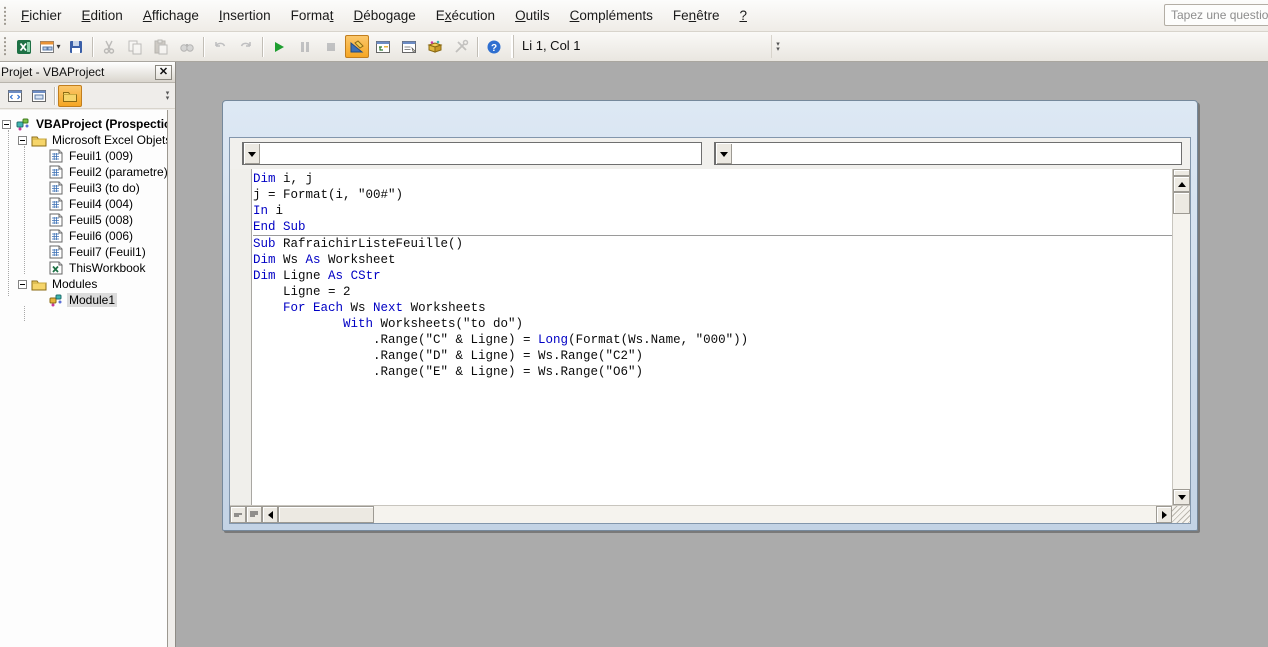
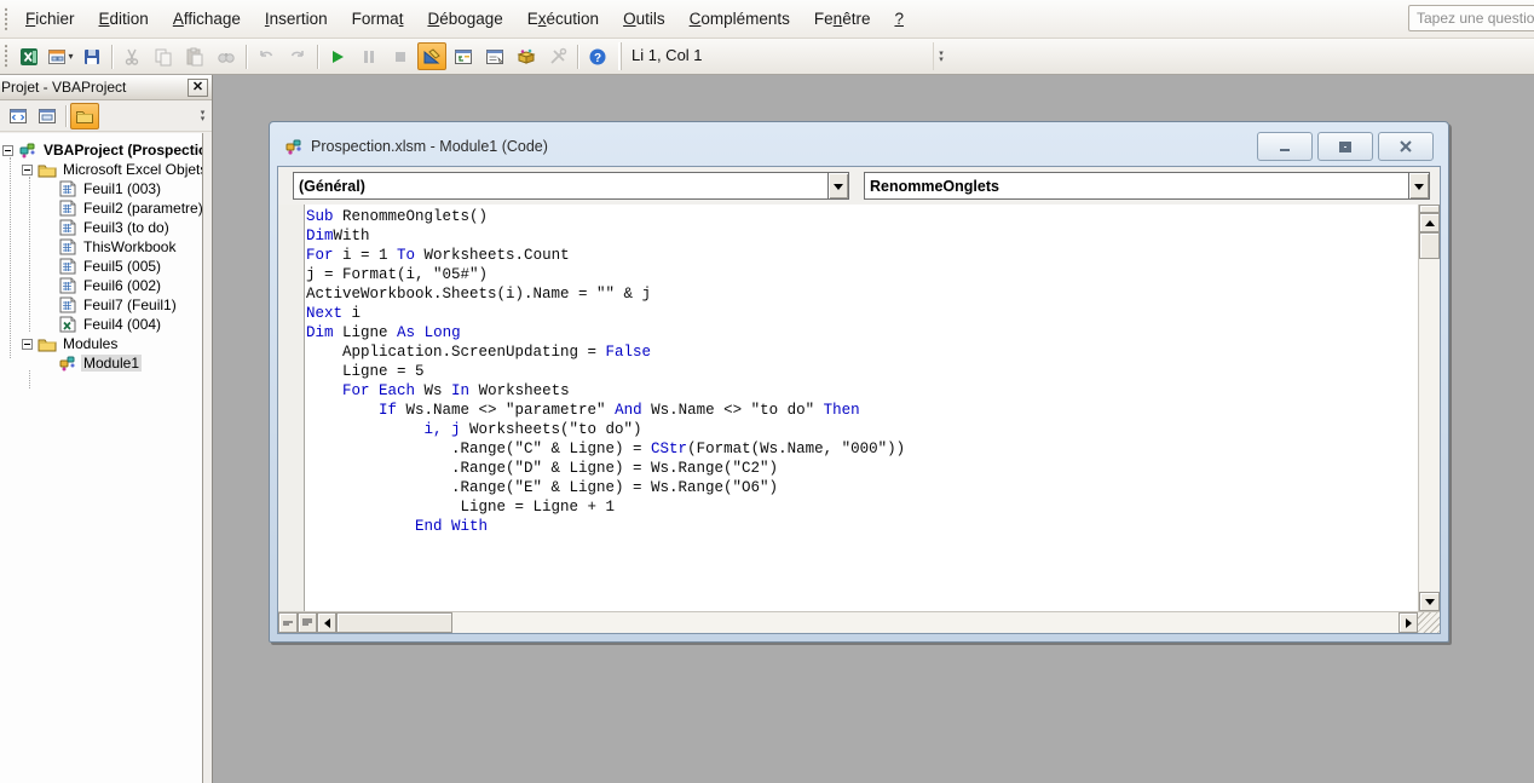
  Fichier
  Edition
  Affichage
  Insertion
  Format
  Débogage
  Exécution
  Outils
  Compléments
  Fenêtre
  ?
  Tapez une questio
  ▾
  ?
  Li 1, Col 1
  Projet - VBAProject
  ✕
  VBAProject (Prospecti
  Microsoft Excel Objet
- Feuil1 (009)
+ Feuil1 (003)
  Feuil2 (parametre)
  Feuil3 (to do)
- Feuil4 (004)
+ ThisWorkbook
- Feuil5 (008)
+ Feuil5 (005)
- Feuil6 (006)
+ Feuil6 (002)
  Feuil7 (Feuil1)
- ThisWorkbook
+ Feuil4 (004)
  Modules
  Module1
+ Prospection.xlsm - Module1 (Code)
+ (Général)
+ RenommeOnglets
+ Sub RenommeOnglets()
- Dim i, j
+ DimWith
+ For i = 1 To Worksheets.Count
- j = Format(i, "00#")
+ j = Format(i, "05#")
+ ActiveWorkbook.Sheets(i).Name = "" & j
- In i
+ Next i
- End Sub
- Sub RafraichirListeFeuille()
- Dim Ws As Worksheet
- Dim Ligne As CStr
+ Dim Ligne As Long
+ Application.ScreenUpdating = False
- Ligne = 2
+ Ligne = 5
- For Each Ws Next Worksheets
+ For Each Ws In Worksheets
+ If Ws.Name <> "parametre" And Ws.Name <> "to do" Then
- With Worksheets("to do")
+ i, j Worksheets("to do")
- .Range("C" & Ligne) = Long(Format(Ws.Name, "000"))
+ .Range("C" & Ligne) = CStr(Format(Ws.Name, "000"))
  .Range("D" & Ligne) = Ws.Range("C2")
  .Range("E" & Ligne) = Ws.Range("O6")
+ Ligne = Ligne + 1
+ End With
